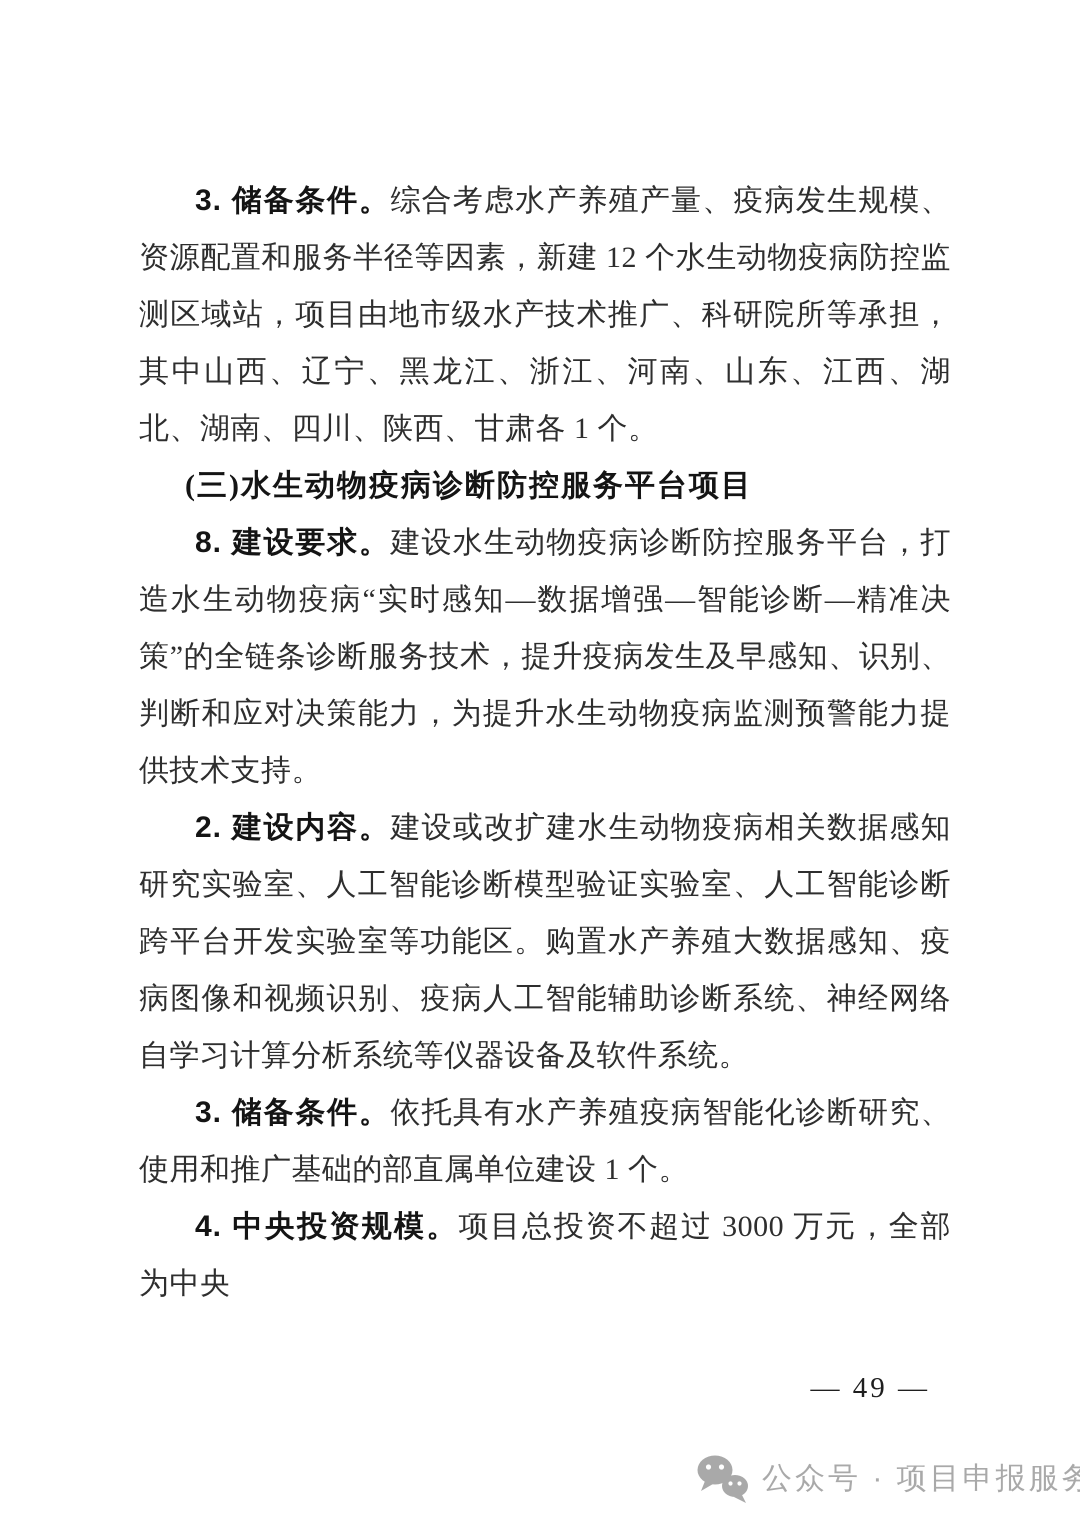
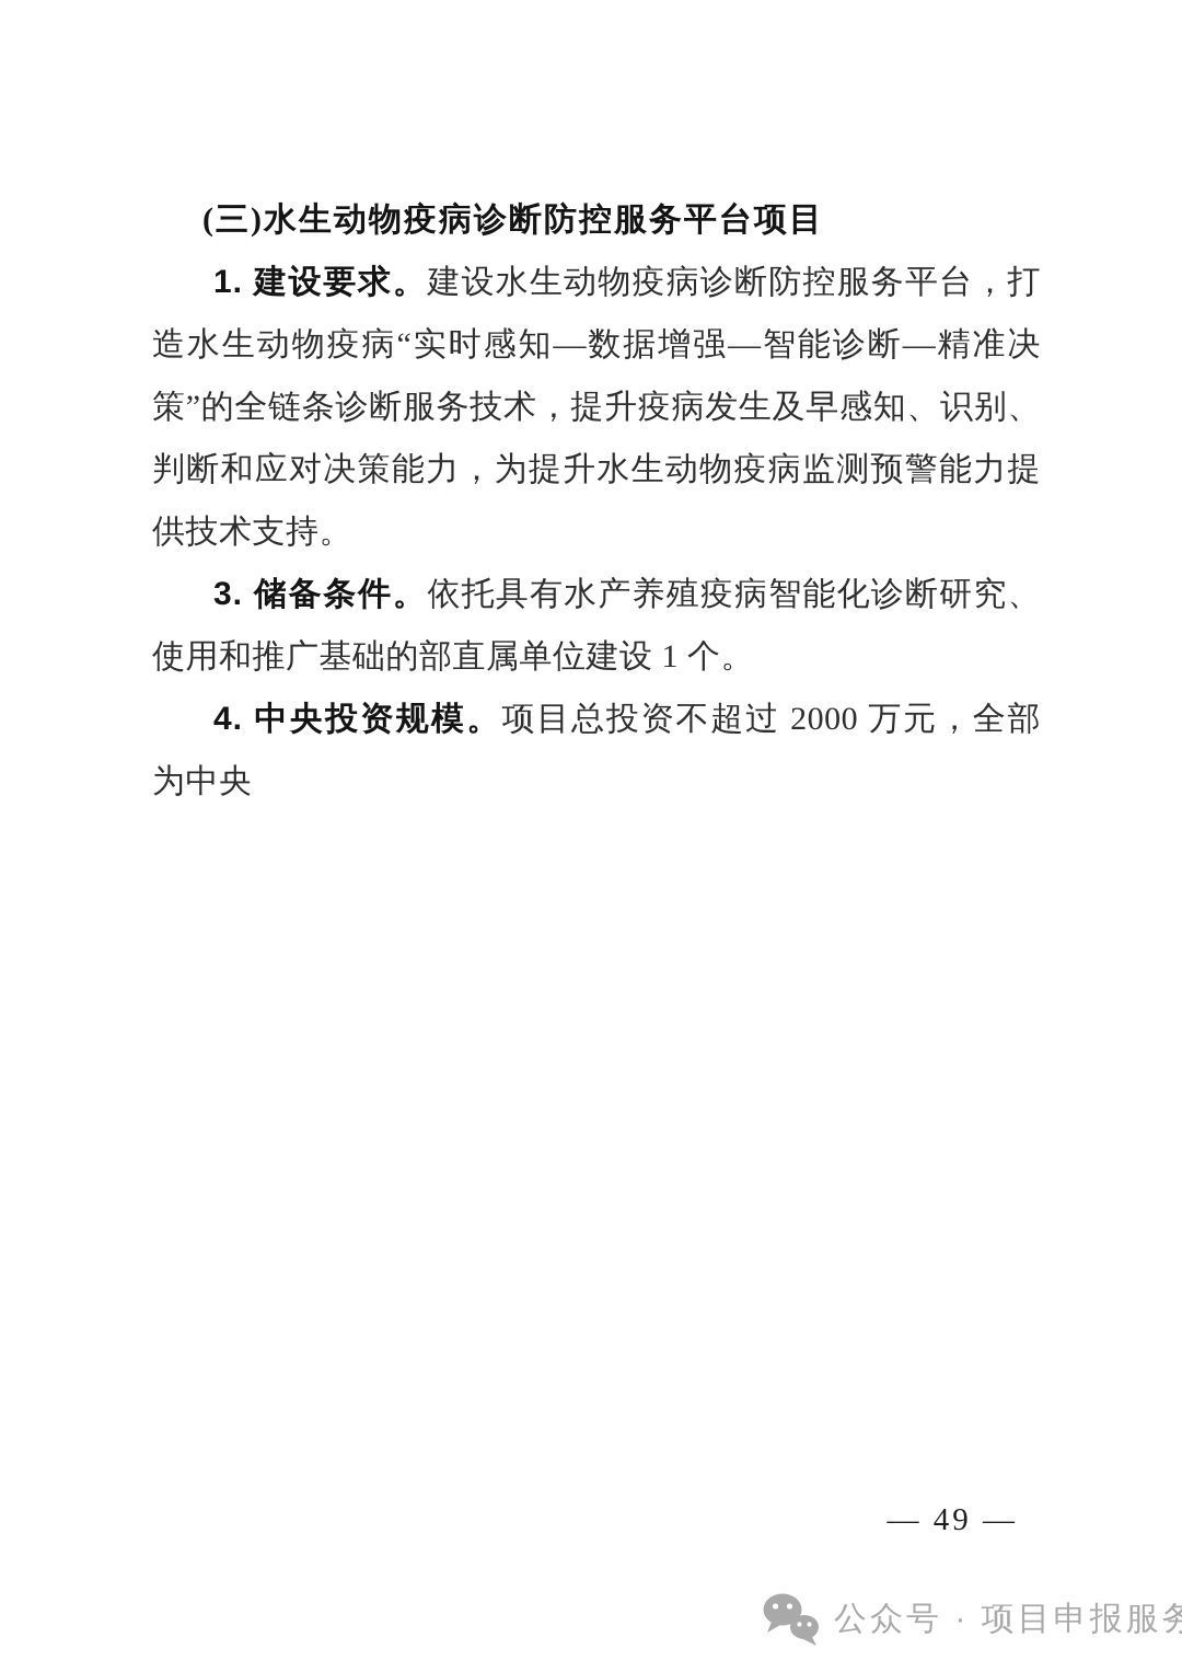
- 3. 储备条件。综合考虑水产养殖产量、疫病发生规模、资源配置和服务半径等因素，新建 12 个水生动物疫病防控监测区域站，项目由地市级水产技术推广、科研院所等承担，其中山西、辽宁、黑龙江、浙江、河南、山东、江西、湖北、湖南、四川、陕西、甘肃各 1 个。
  (三)水生动物疫病诊断防控服务平台项目
- 8. 建设要求。建设水生动物疫病诊断防控服务平台，打造水生动物疫病“实时感知—数据增强—智能诊断—精准决策”的全链条诊断服务技术，提升疫病发生及早感知、识别、判断和应对决策能力，为提升水生动物疫病监测预警能力提供技术支持。
+ 1. 建设要求。建设水生动物疫病诊断防控服务平台，打造水生动物疫病“实时感知—数据增强—智能诊断—精准决策”的全链条诊断服务技术，提升疫病发生及早感知、识别、判断和应对决策能力，为提升水生动物疫病监测预警能力提供技术支持。
- 2. 建设内容。建设或改扩建水生动物疫病相关数据感知研究实验室、人工智能诊断模型验证实验室、人工智能诊断跨平台开发实验室等功能区。购置水产养殖大数据感知、疫病图像和视频识别、疫病人工智能辅助诊断系统、神经网络自学习计算分析系统等仪器设备及软件系统。
  3. 储备条件。依托具有水产养殖疫病智能化诊断研究、使用和推广基础的部直属单位建设 1 个。
- 4. 中央投资规模。项目总投资不超过 3000 万元，全部为中央
+ 4. 中央投资规模。项目总投资不超过 2000 万元，全部为中央
  — 49 —
  公众号 · 项目申报服务
